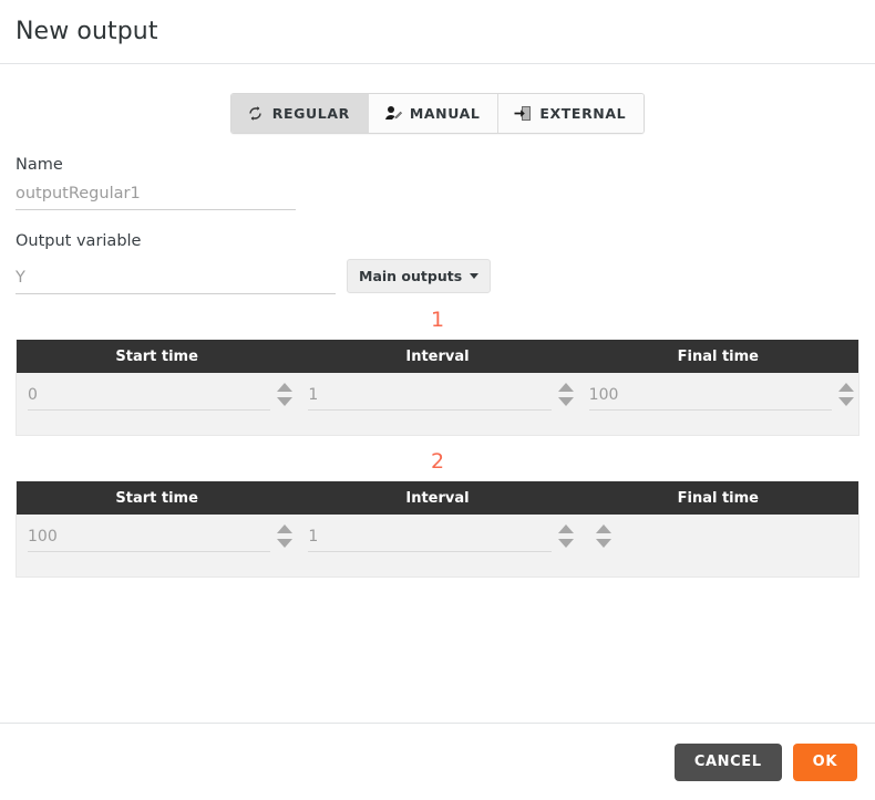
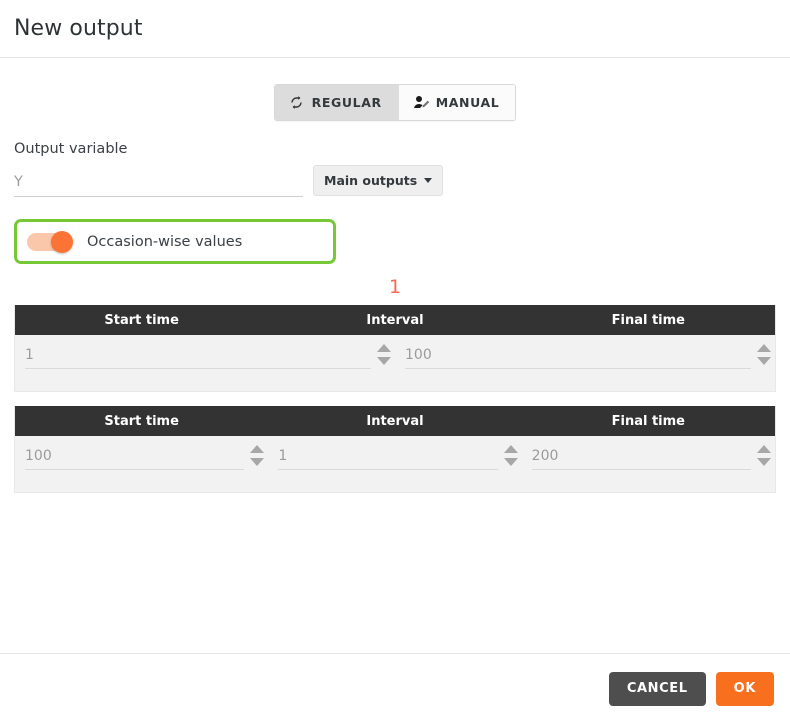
  New output
  REGULAR
  MANUAL
- EXTERNAL
- Name
- outputRegular1
  Output variable
  Y
  Main outputs
+ Occasion-wise values
  1
  Start time
  Interval
  Final time
- 0
  1
  100
- 2
  Start time
  Interval
  Final time
  100
  1
+ 200
  CANCEL
  OK
